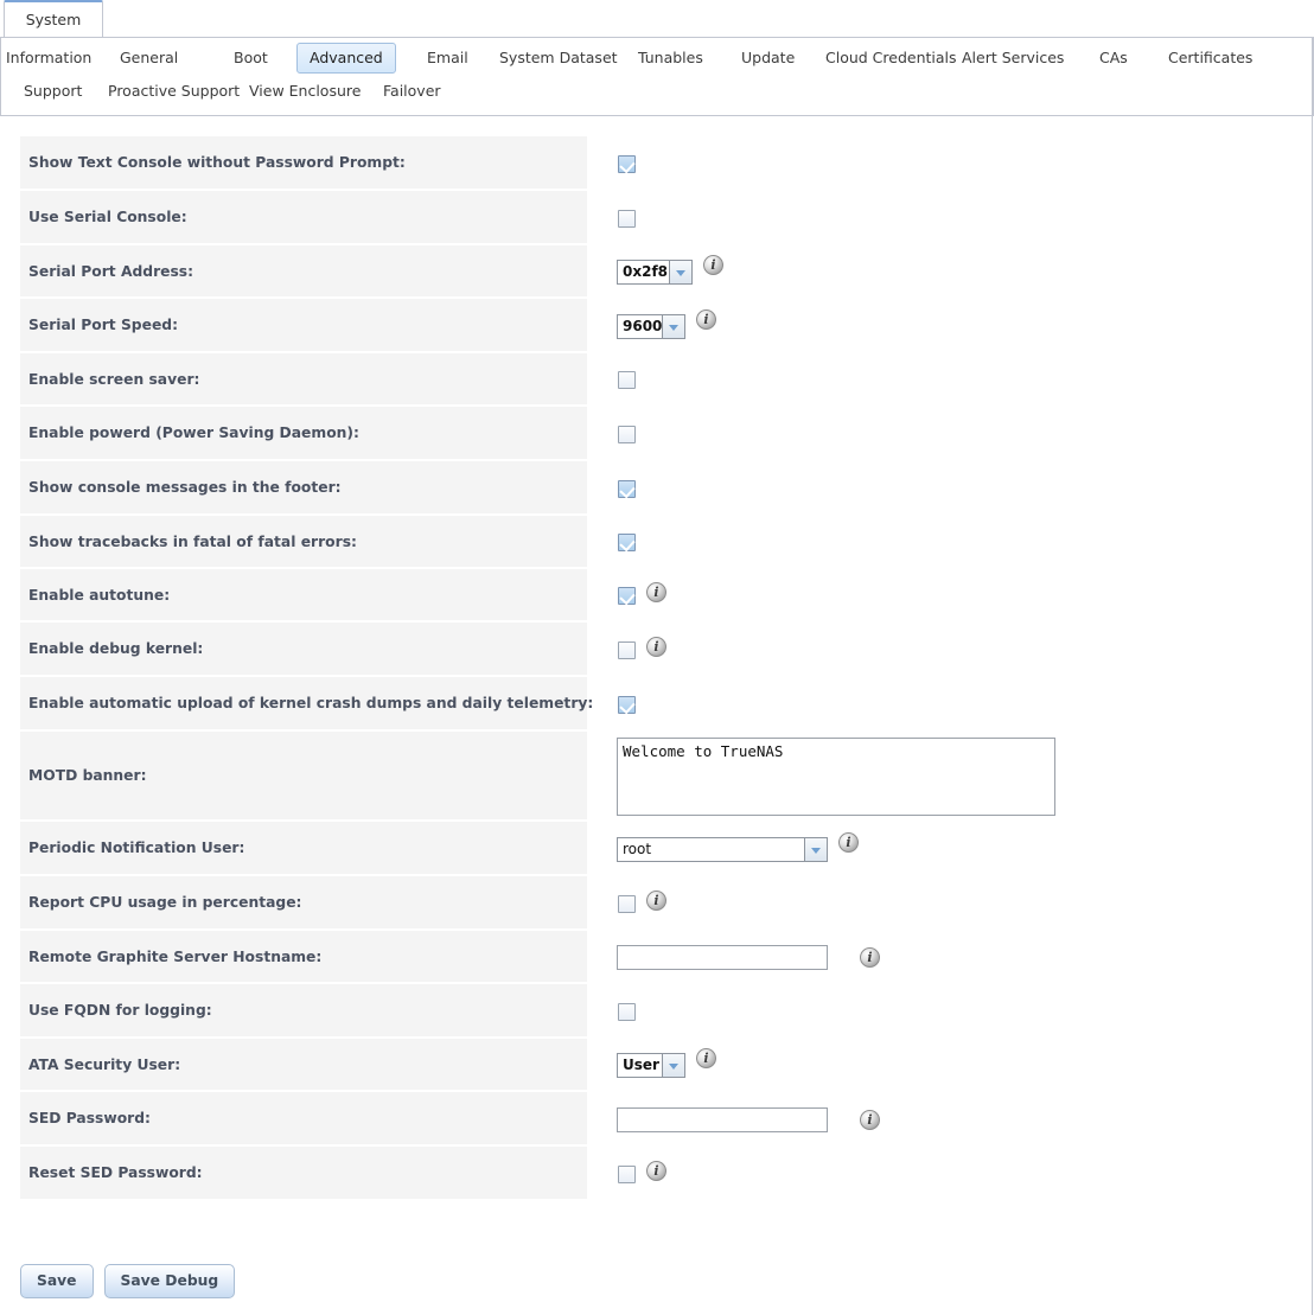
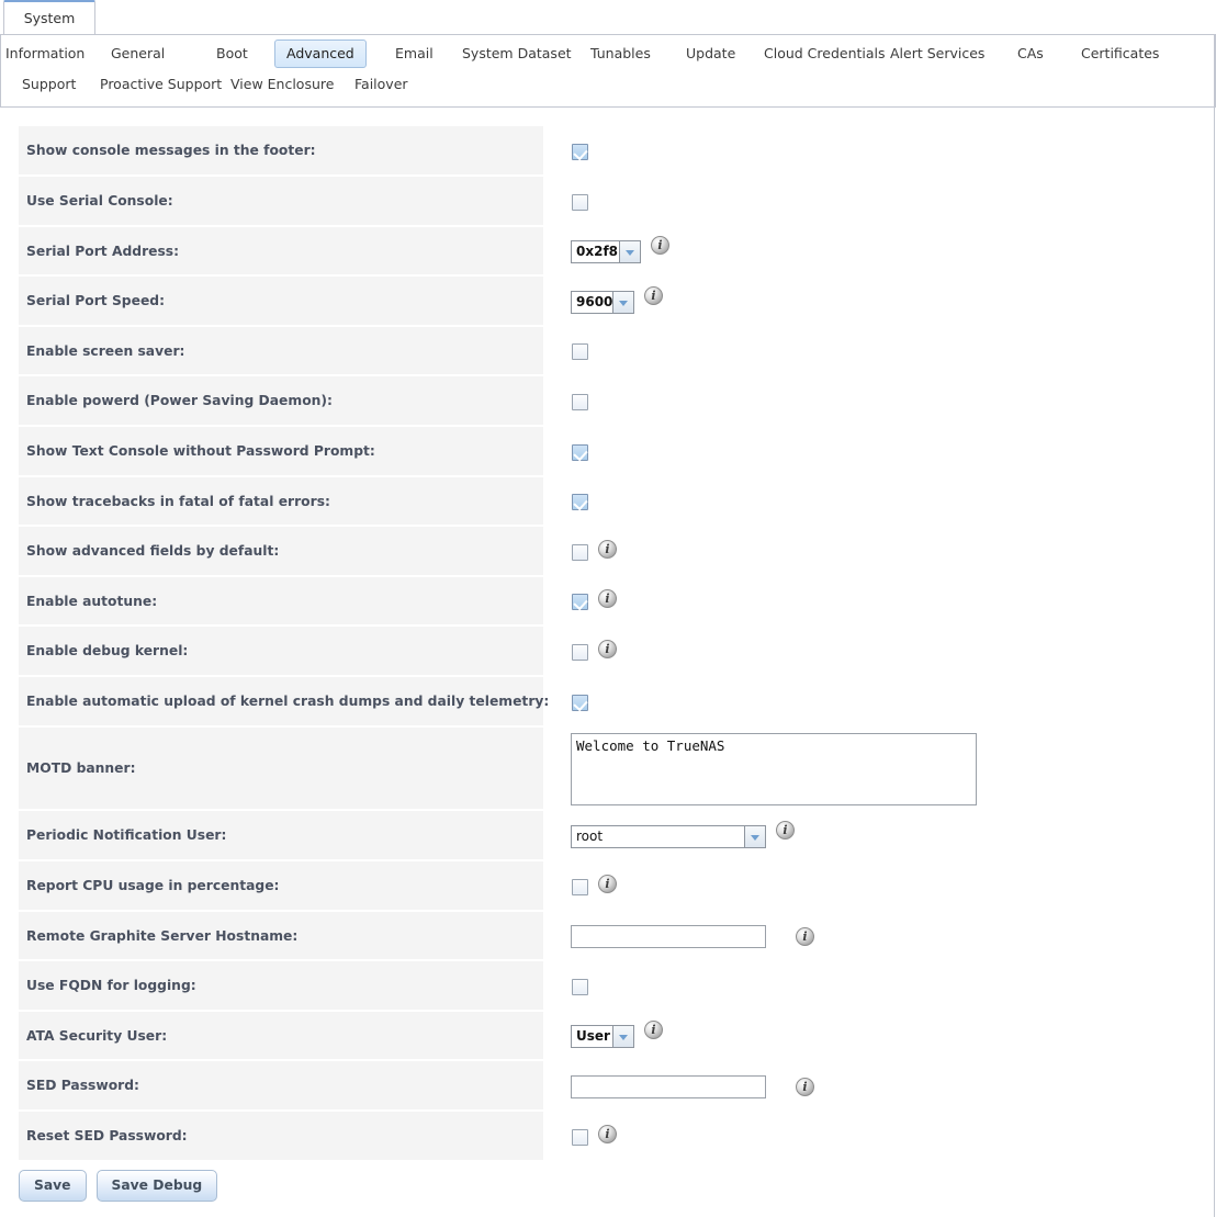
  System
  Information
  General
  Boot
  Advanced
  Email
  System Dataset
  Tunables
  Update
  Cloud Credentials
  Alert Services
  CAs
  Certificates
  Support
  Proactive Support
  View Enclosure
  Failover
- Show Text Console without Password Prompt:
+ Show console messages in the footer:
  Use Serial Console:
  Serial Port Address:
  0x2f8
  Serial Port Speed:
  9600
  Enable screen saver:
  Enable powerd (Power Saving Daemon):
- Show console messages in the footer:
+ Show Text Console without Password Prompt:
  Show tracebacks in fatal of fatal errors:
+ Show advanced fields by default:
  Enable autotune:
  Enable debug kernel:
  Enable automatic upload of kernel crash dumps and daily telemetry:
  MOTD banner:
  Welcome to TrueNAS
  Periodic Notification User:
  root
  Report CPU usage in percentage:
  Remote Graphite Server Hostname:
  Use FQDN for logging:
  ATA Security User:
  User
  SED Password:
  Reset SED Password:
  Save
  Save Debug
